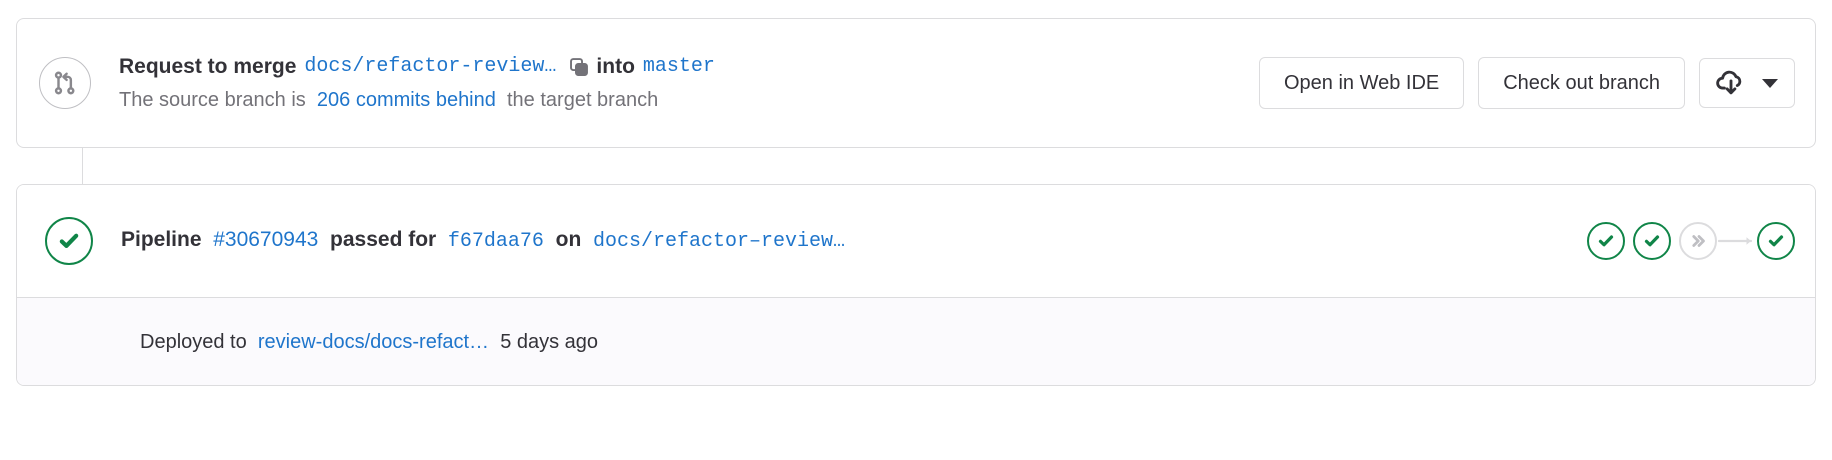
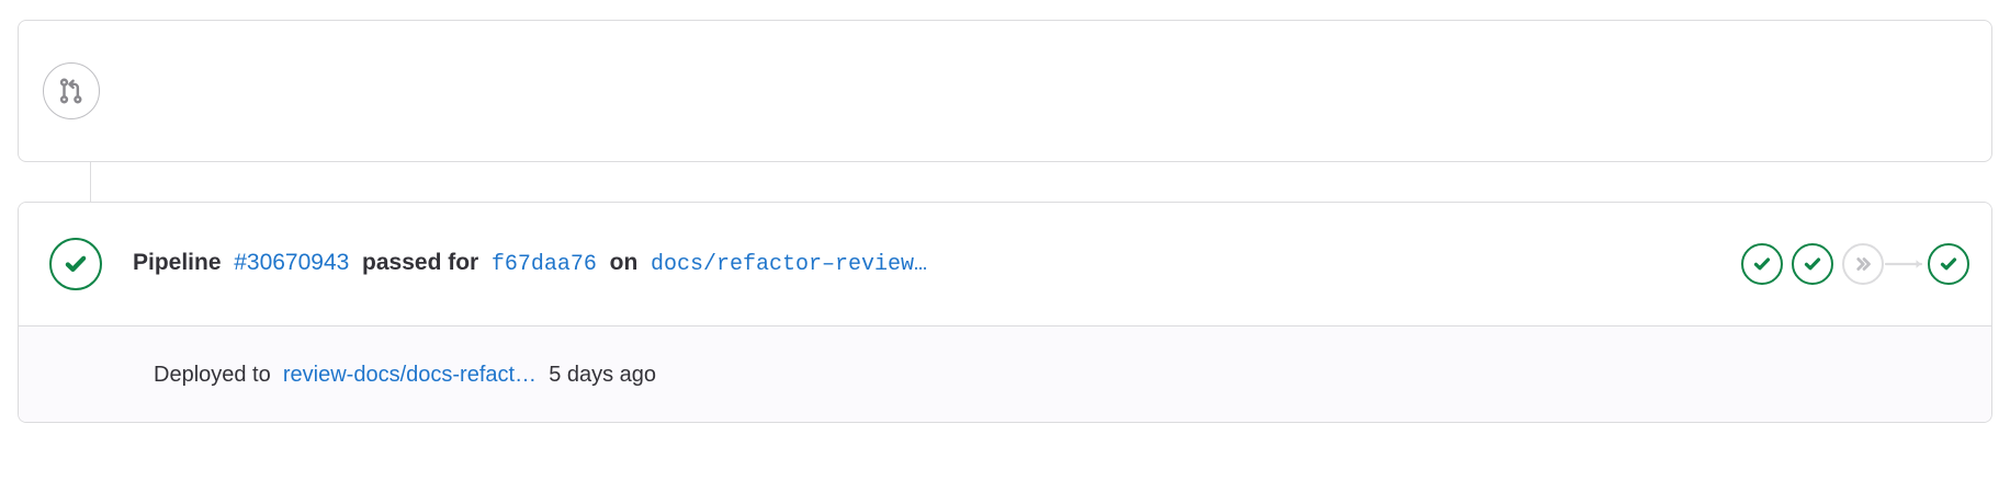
- Request to merge
- docs/refactor-review…
- into
- master
- The source branch is 206 commits behind the target branch
- Open in Web IDE
- Check out branch
  Pipeline #30670943 passed for f67daa76 on docs/refactor–review…
  Deployed to review-docs/docs-refact… 5 days ago
